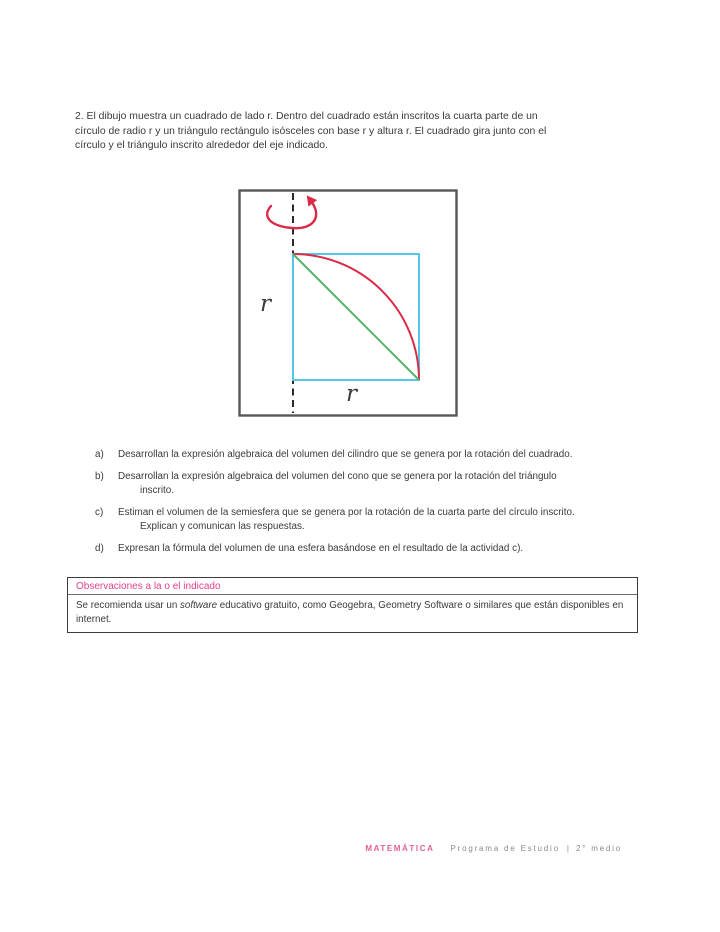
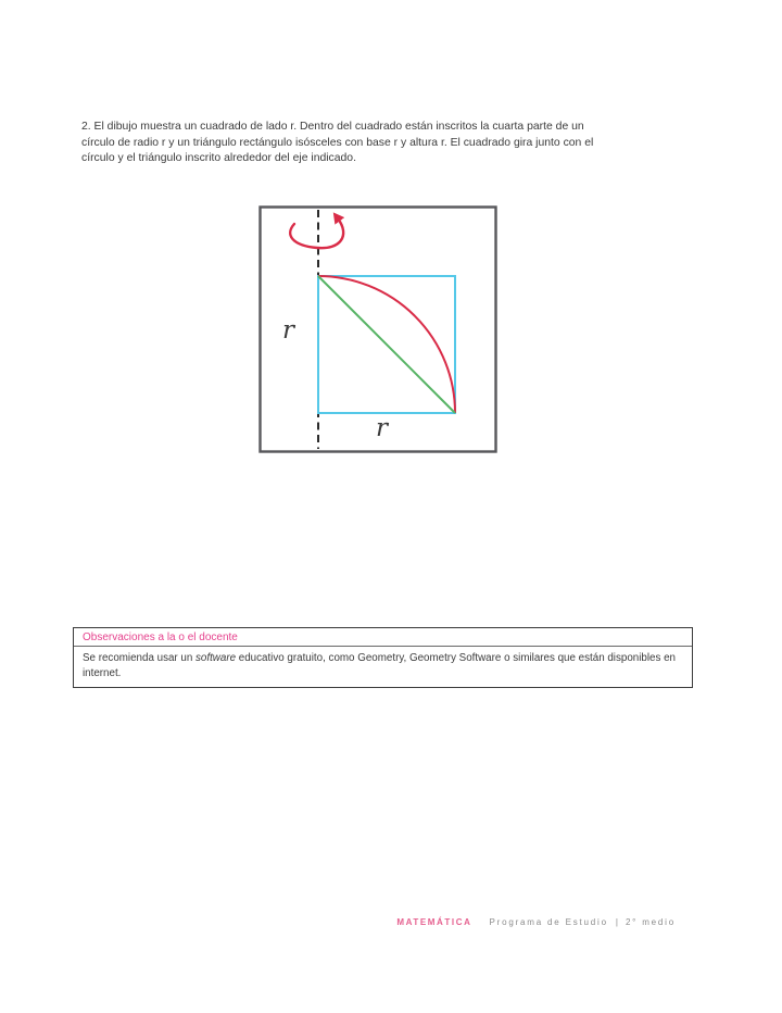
  2. El dibujo muestra un cuadrado de lado r. Dentro del cuadrado están inscritos la cuarta parte de un
  círculo de radio r y un triángulo rectángulo isósceles con base r y altura r. El cuadrado gira junto con el
  círculo y el triángulo inscrito alrededor del eje indicado.
  r
  r
- a)
- Desarrollan la expresión algebraica del volumen del cilindro que se genera por la rotación del cuadrado.
- b)
- Desarrollan la expresión algebraica del volumen del cono que se genera por la rotación del triángulo
- inscrito.
- c)
- Estiman el volumen de la semiesfera que se genera por la rotación de la cuarta parte del círculo inscrito.
- Explican y comunican las respuestas.
- d)
- Expresan la fórmula del volumen de una esfera basándose en el resultado de la actividad c).
- Observaciones a la o el indicado
+ Observaciones a la o el docente
- Se recomienda usar un software educativo gratuito, como Geogebra, Geometry Software o similares que están disponibles en internet.
+ Se recomienda usar un software educativo gratuito, como Geometry, Geometry Software o similares que están disponibles en internet.
  MATEMÁTICA Programa de Estudio | 2° medio
